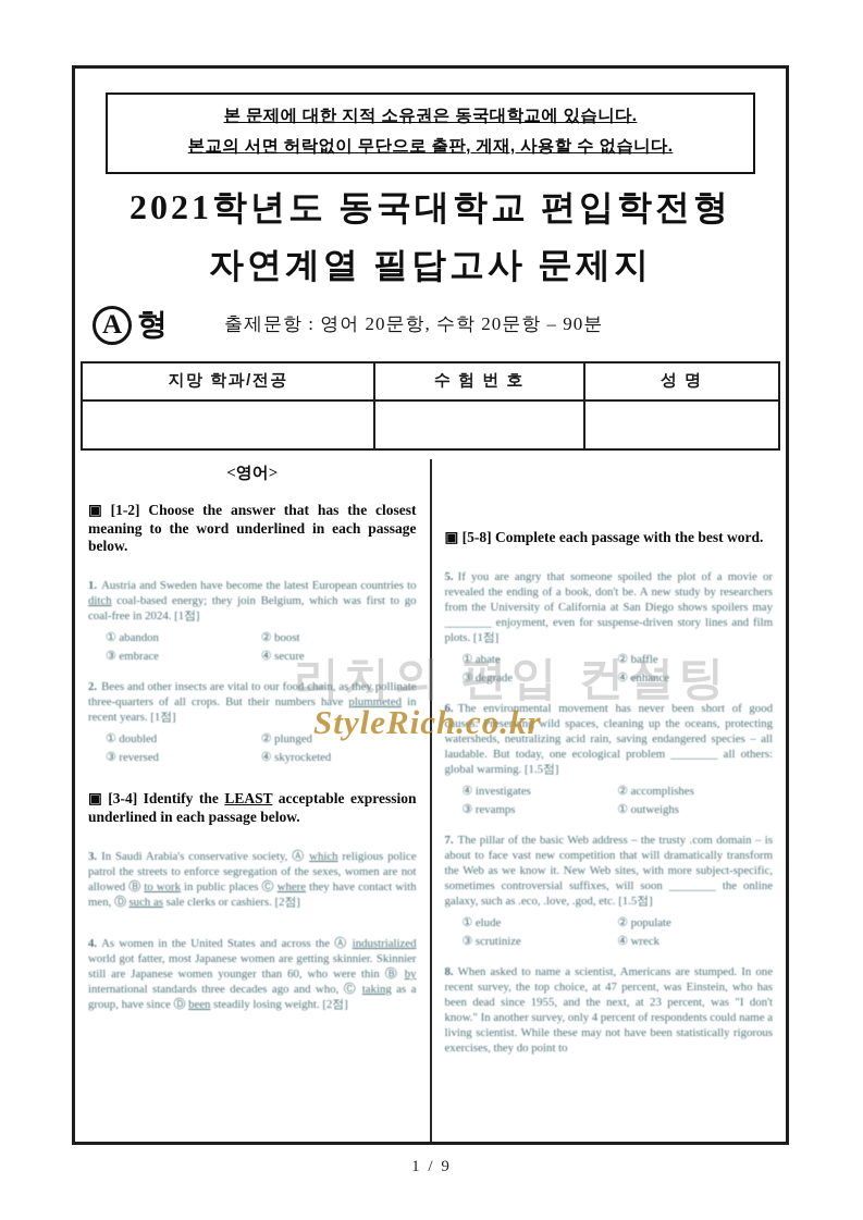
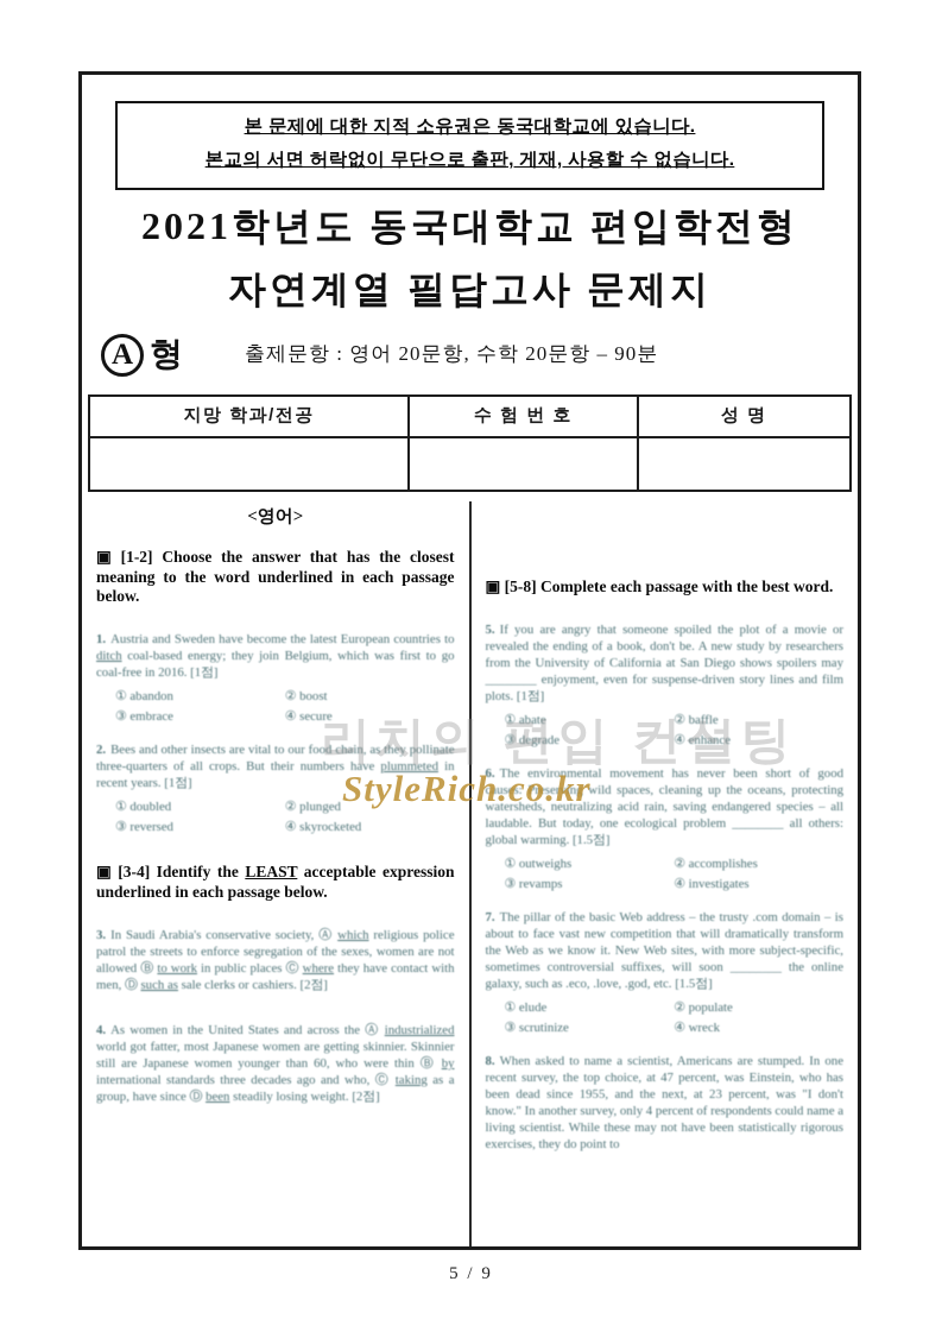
  본 문제에 대한 지적 소유권은 동국대학교에 있습니다.
  본교의 서면 허락없이 무단으로 출판, 게재, 사용할 수 없습니다.
  2021학년도 동국대학교 편입학전형
  자연계열 필답고사 문제지
  A
  형
  출제문항 : 영어 20문항, 수학 20문항 – 90분
  지망 학과/전공	수 험 번 호	성 명
  <영어>
  ▣ [1-2] Choose the answer that has the closest meaning to the word underlined in each passage below.
- 1. Austria and Sweden have become the latest European countries to ditch coal-based energy; they join Belgium, which was first to go coal-free in 2024. [1점]
+ 1. Austria and Sweden have become the latest European countries to ditch coal-based energy; they join Belgium, which was first to go coal-free in 2016. [1점]
  ① abandon
  ② boost
  ③ embrace
  ④ secure
  2. Bees and other insects are vital to our food chain, as they pollinate three-quarters of all crops. But their numbers have plummeted in recent years. [1점]
  ① doubled
  ② plunged
  ③ reversed
  ④ skyrocketed
  ▣ [3-4] Identify the LEAST acceptable expression underlined in each passage below.
  3. In Saudi Arabia's conservative society, Ⓐ which religious police patrol the streets to enforce segregation of the sexes, women are not allowed Ⓑ to work in public places Ⓒ where they have contact with men, Ⓓ such as sale clerks or cashiers. [2점]
  4. As women in the United States and across the Ⓐ industrialized world got fatter, most Japanese women are getting skinnier. Skinnier still are Japanese women younger than 60, who were thin Ⓑ by international standards three decades ago and who, Ⓒ taking as a group, have since Ⓓ been steadily losing weight. [2점]
  ▣ [5-8] Complete each passage with the best word.
  5. If you are angry that someone spoiled the plot of a movie or revealed the ending of a book, don't be. A new study by researchers from the University of California at San Diego shows spoilers may ________ enjoyment, even for suspense-driven story lines and film plots. [1점]
  ① abate
  ② baffle
  ③ degrade
  ④ enhance
  6. The environmental movement has never been short of good causes: Preserving wild spaces, cleaning up the oceans, protecting watersheds, neutralizing acid rain, saving endangered species – all laudable. But today, one ecological problem ________ all others: global warming. [1.5점]
- ④ investigates
+ ① outweighs
  ② accomplishes
  ③ revamps
- ① outweighs
+ ④ investigates
  7. The pillar of the basic Web address – the trusty .com domain – is about to face vast new competition that will dramatically transform the Web as we know it. New Web sites, with more subject-specific, sometimes controversial suffixes, will soon ________ the online galaxy, such as .eco, .love, .god, etc. [1.5점]
  ① elude
  ② populate
  ③ scrutinize
  ④ wreck
  8. When asked to name a scientist, Americans are stumped. In one recent survey, the top choice, at 47 percent, was Einstein, who has been dead since 1955, and the next, at 23 percent, was "I don't know." In another survey, only 4 percent of respondents could name a living scientist. While these may not have been statistically rigorous exercises, they do point to
  리치의 편입 컨설팅
  StyleRich.co.kr
- 1 / 9
+ 5 / 9
